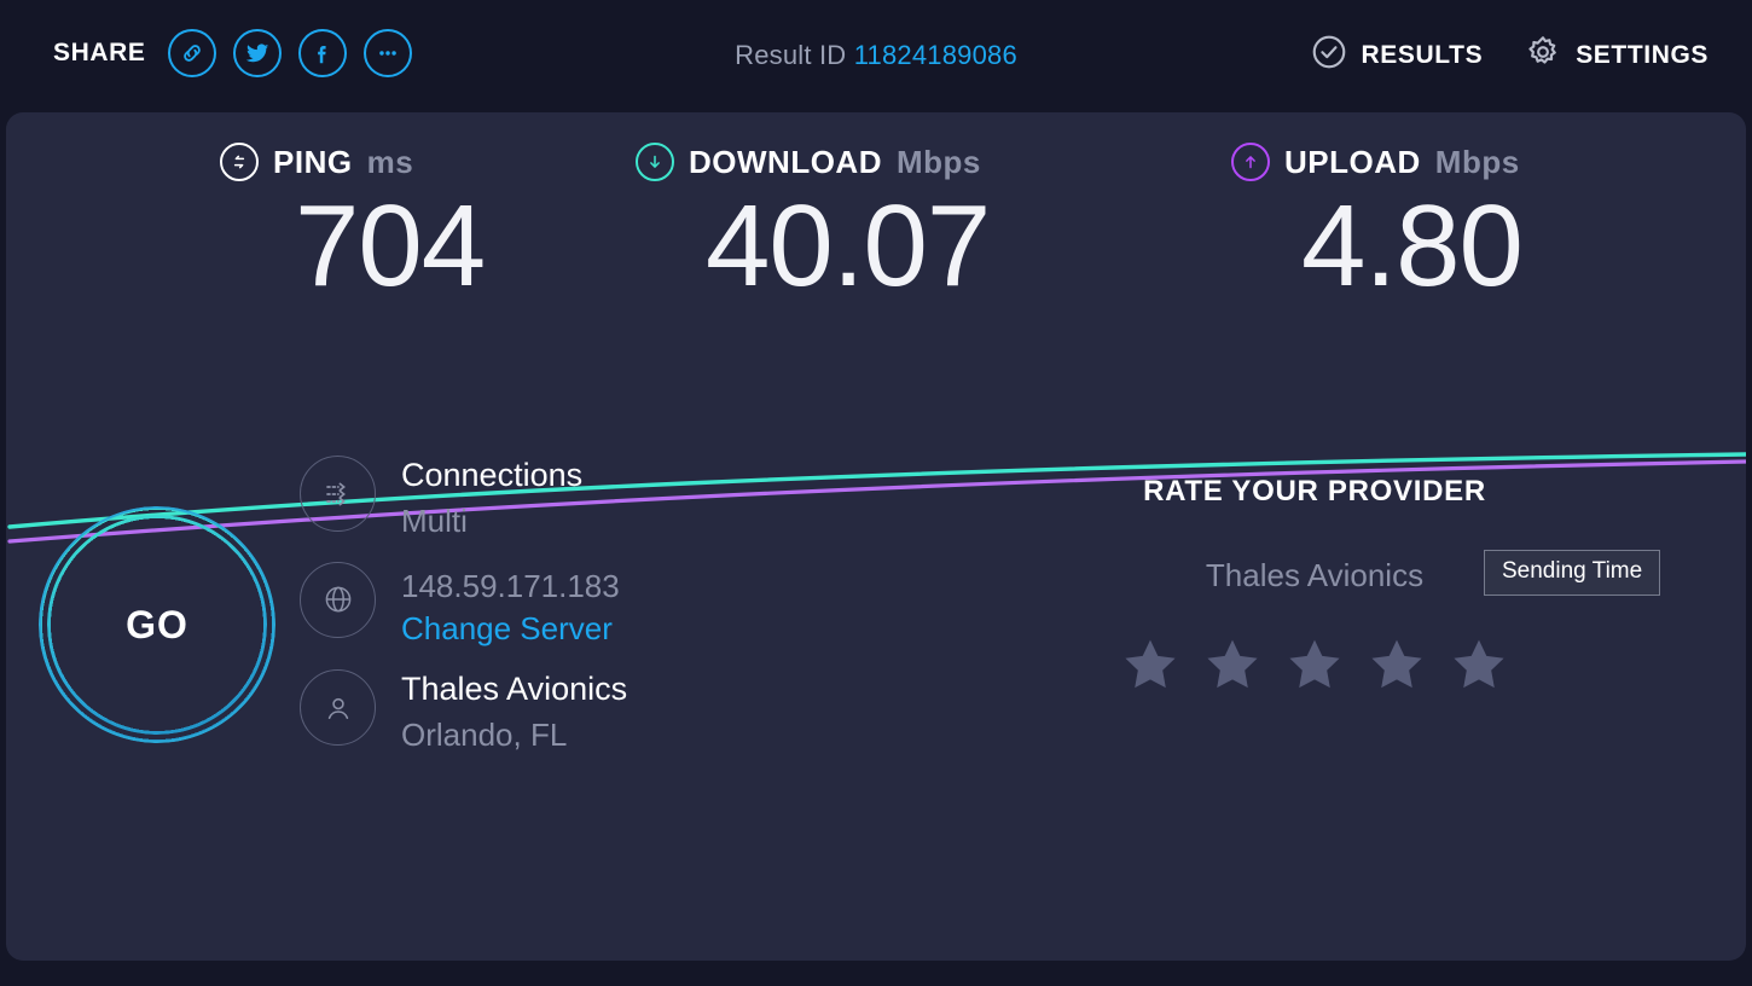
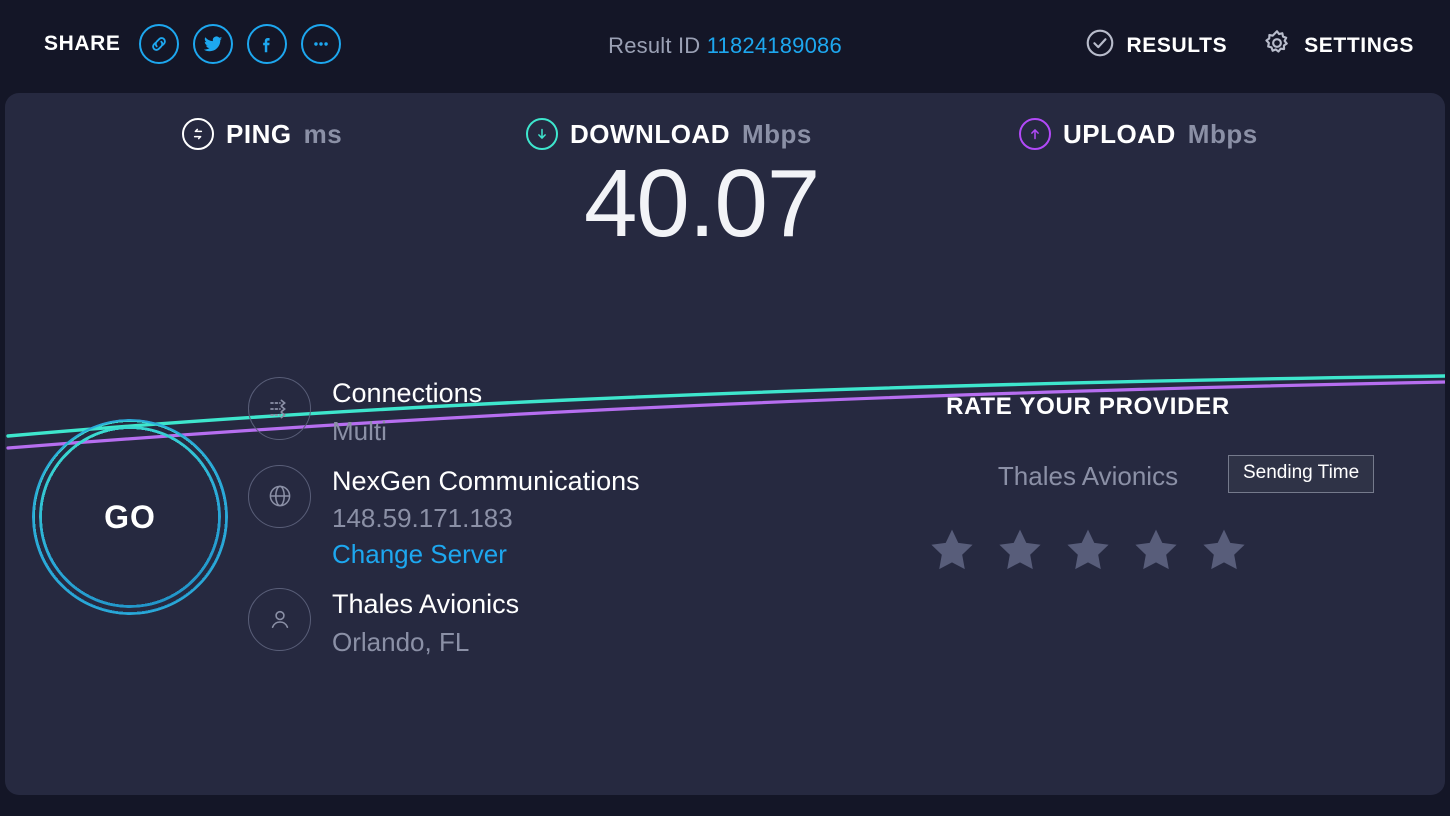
  SHARE
  Result ID 11824189086
  RESULTS
  SETTINGS
  PING
  ms
- 704
  DOWNLOAD
  Mbps
  40.07
  UPLOAD
  Mbps
- 4.80
  Sending Time
  GO
  Connections
  Multi
+ NexGen Communications
  148.59.171.183
  Change Server
  Thales Avionics
  Orlando, FL
  RATE YOUR PROVIDER
  Thales Avionics
